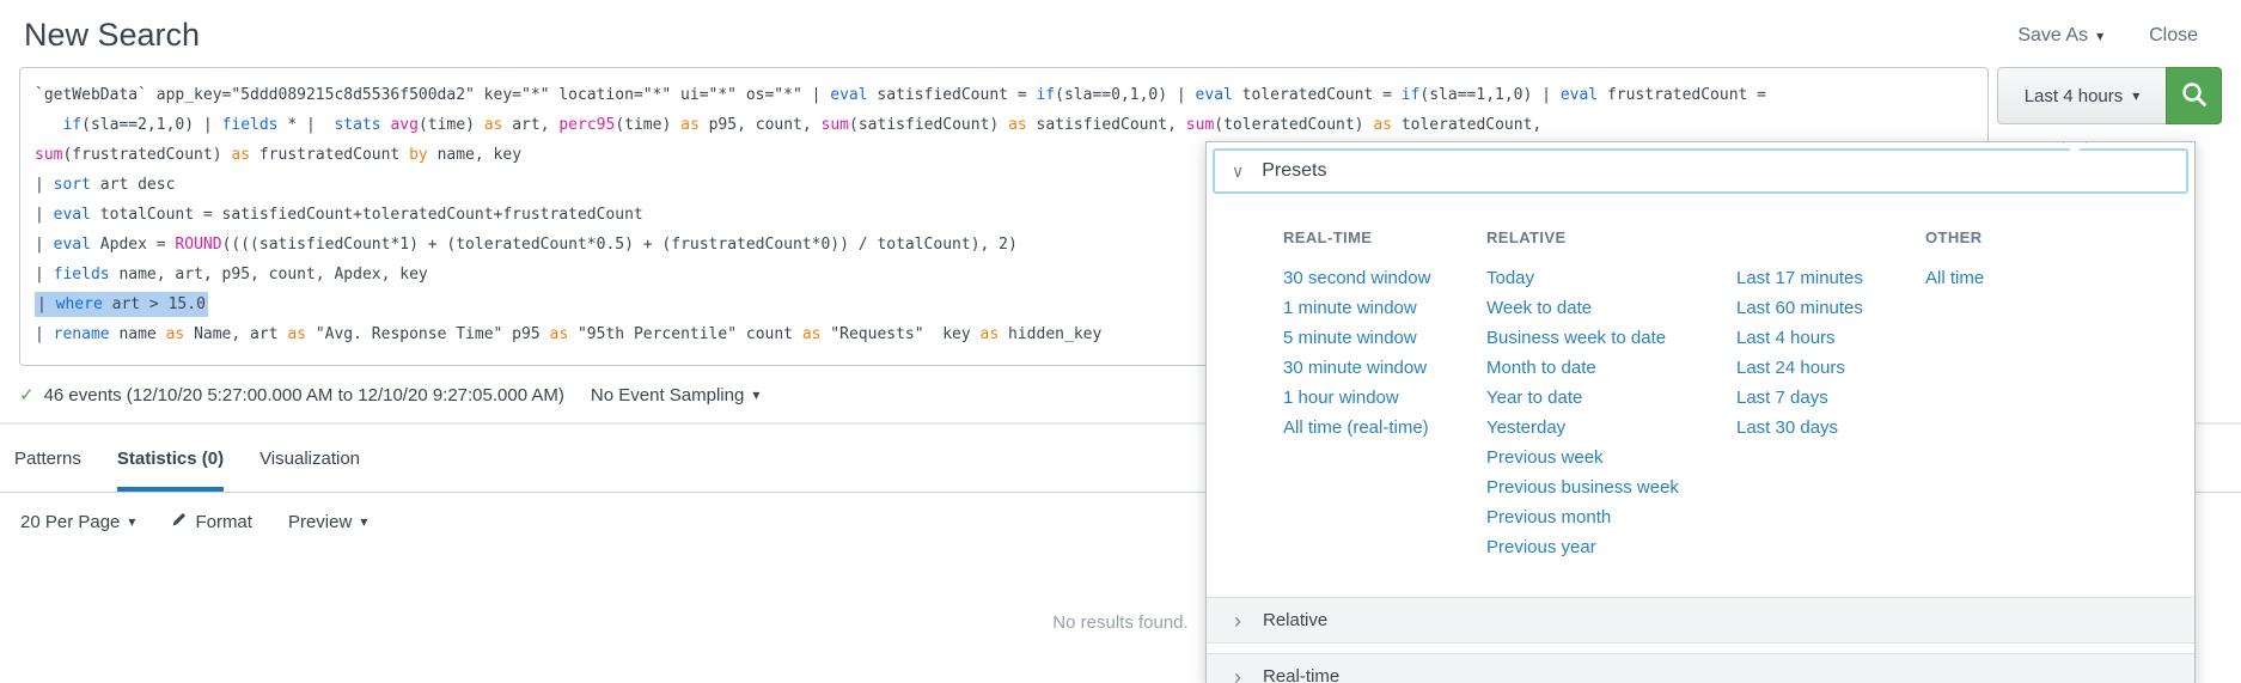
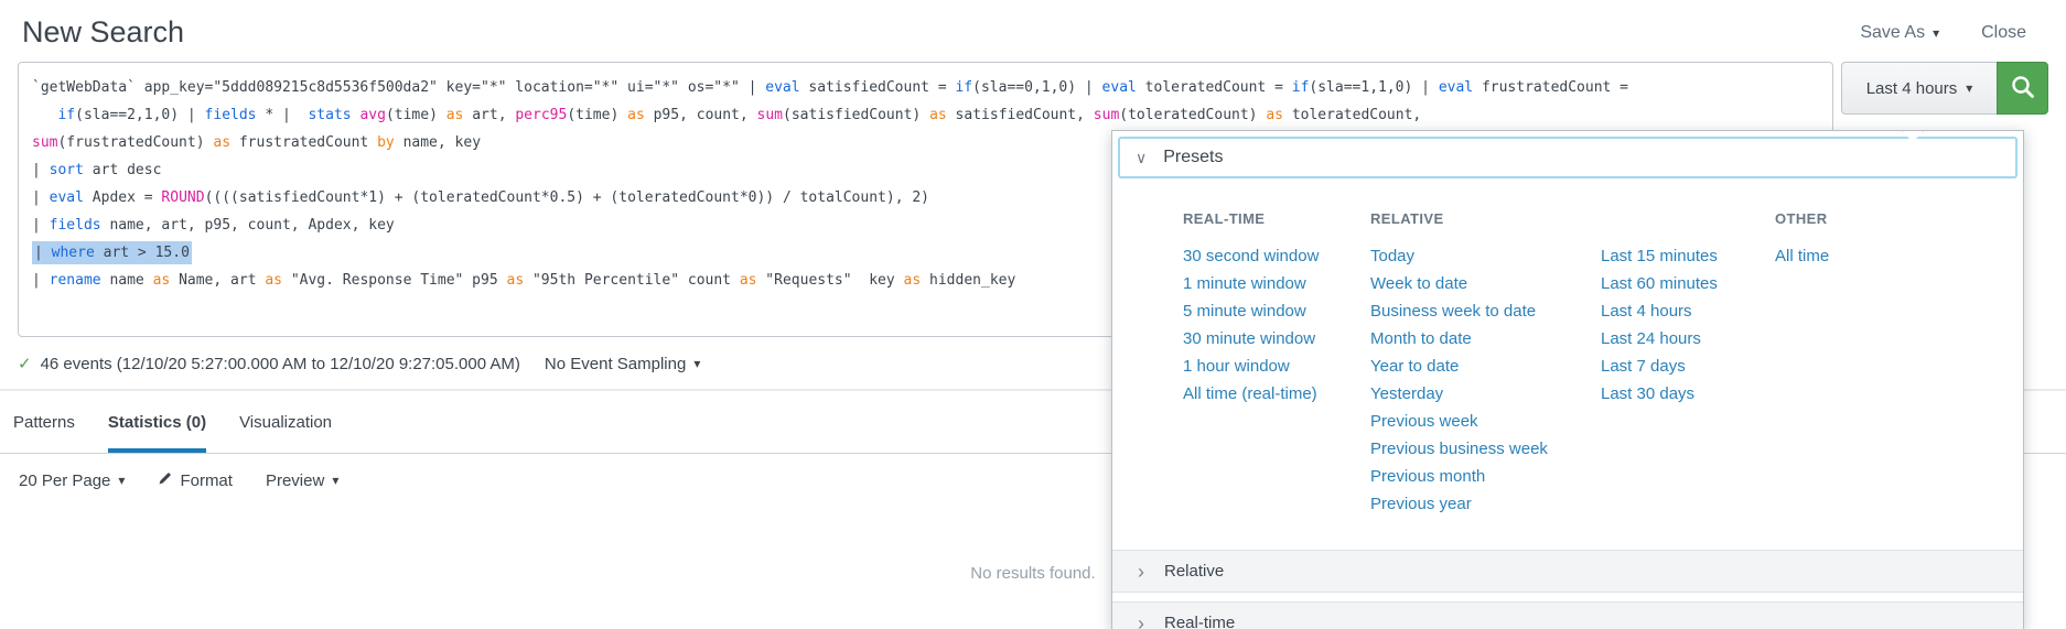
  New Search
  Save As
  ▾
  Close
  `getWebData` app_key="5ddd089215c8d5536f500da2" key="*" location="*" ui="*" os="*" | eval satisfiedCount = if(sla==0,1,0) | eval toleratedCount = if(sla==1,1,0) | eval frustratedCount =
  if(sla==2,1,0) | fields * | stats avg(time) as art, perc95(time) as p95, count, sum(satisfiedCount) as satisfiedCount, sum(toleratedCount) as toleratedCount,
  sum(frustratedCount) as frustratedCount by name, key
  | sort art desc
- | eval totalCount = satisfiedCount+toleratedCount+frustratedCount
- | eval Apdex = ROUND((((satisfiedCount*1) + (toleratedCount*0.5) + (frustratedCount*0)) / totalCount), 2)
+ | eval Apdex = ROUND((((satisfiedCount*1) + (toleratedCount*0.5) + (toleratedCount*0)) / totalCount), 2)
  | fields name, art, p95, count, Apdex, key
  | where art > 15.0
  | rename name as Name, art as "Avg. Response Time" p95 as "95th Percentile" count as "Requests" key as hidden_key
  Last 4 hours
  ▾
  ✓
  46 events (12/10/20 5:27:00.000 AM to 12/10/20 9:27:05.000 AM)
  No Event Sampling
  ▾
  Patterns
  Statistics (0)
  Visualization
  20 Per Page
  ▾
  Format
  Preview
  ▾
  No results found.
  ∨
  Presets
  REAL-TIME
  30 second window
  1 minute window
  5 minute window
  30 minute window
  1 hour window
  All time (real-time)
  RELATIVE
  Today
  Week to date
  Business week to date
  Month to date
  Year to date
  Yesterday
  Previous week
  Previous business week
  Previous month
  Previous year
- Last 17 minutes
+ Last 15 minutes
  Last 60 minutes
  Last 4 hours
  Last 24 hours
  Last 7 days
  Last 30 days
  OTHER
  All time
  ›
  Relative
  ›
  Real-time
